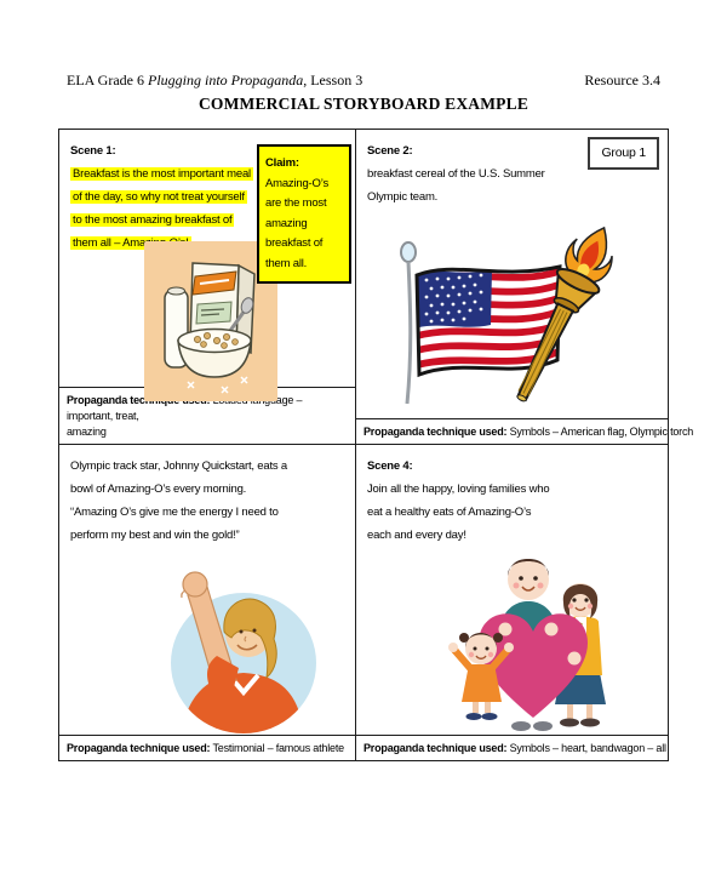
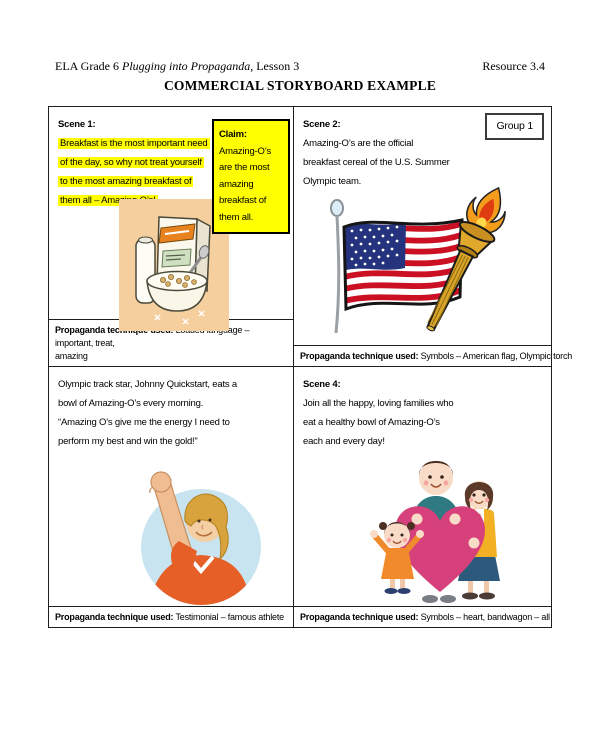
  ELA Grade 6 Plugging into Propaganda, Lesson 3
  Resource 3.4
  COMMERCIAL STORYBOARD EXAMPLE
  Scene 1:
- Breakfast is the most important meal
+ Breakfast is the most important need
  of the day, so why not treat yourself
  to the most amazing breakfast of
  Claim: Amazing-O’s are the most amazing breakfast of them all.
  amazing
  Group 1
  Scene 2:
+ Amazing-O’s are the official
  breakfast cereal of the U.S. Summer
  Olympic team.
  Propaganda technique used: Symbols – American flag, Olympic torch
  Olympic track star, Johnny Quickstart, eats a
  bowl of Amazing-O’s every morning.
  “Amazing O’s give me the energy I need to
  perform my best and win the gold!”
  Propaganda technique used: Testimonial – famous athlete
  Scene 4:
  Join all the happy, loving families who
- eat a healthy eats of Amazing-O’s
+ eat a healthy bowl of Amazing-O’s
  each and every day!
  Propaganda technique used: Symbols – heart, bandwagon – all
